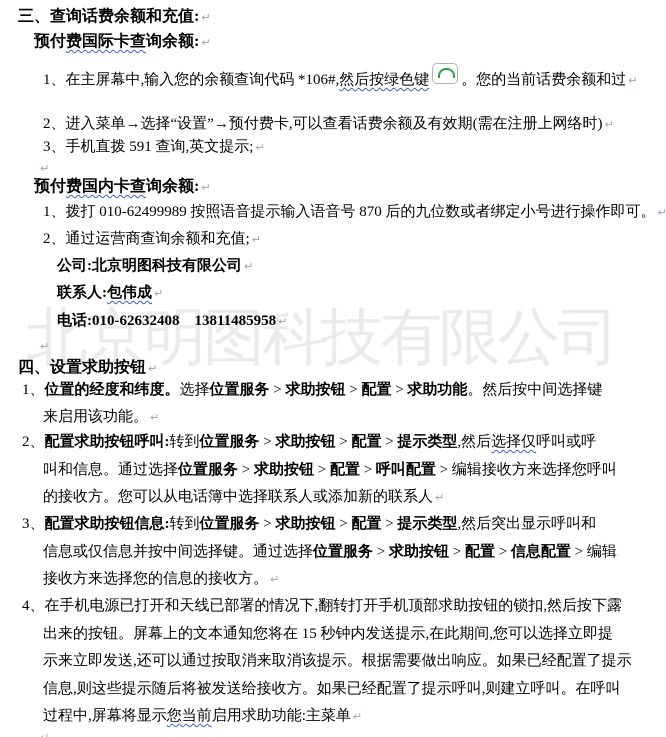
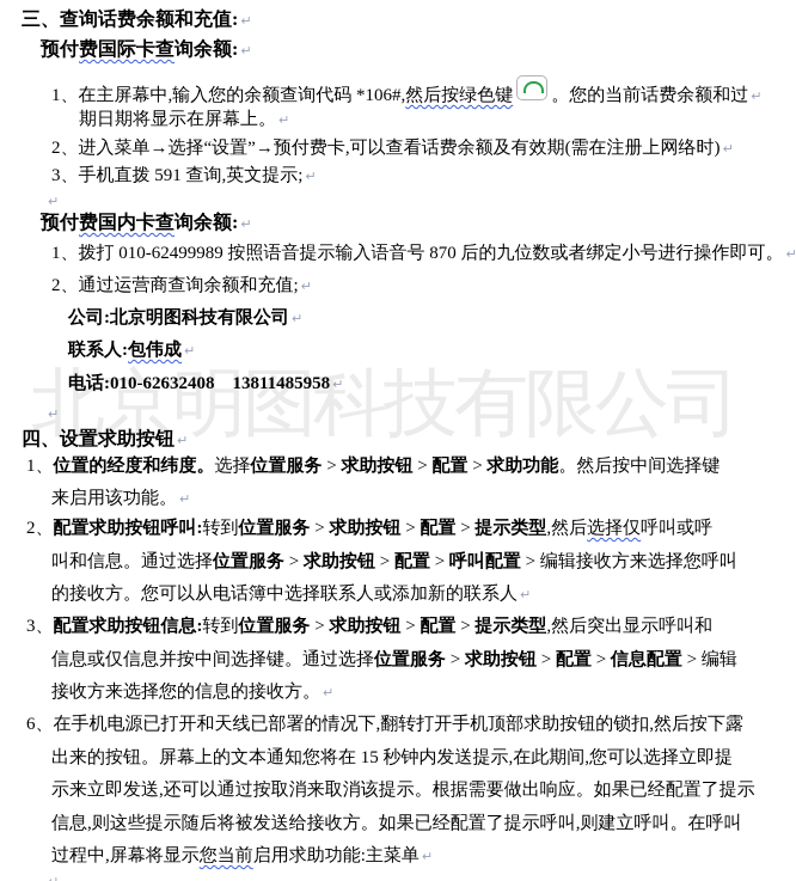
  北京明图科技有限公司
  三、查询话费余额和充值: ↵
  预付费国际卡查询余额: ↵
  1、在主屏幕中,输入您的余额查询代码 *106#,然后按绿色键 。您的当前话费余额和过 ↵
+ 期日期将显示在屏幕上。 ↵
  2、进入菜单→选择“设置”→预付费卡,可以查看话费余额及有效期(需在注册上网络时) ↵
  3、手机直拨 591 查询,英文提示; ↵
  ↵
  预付费国内卡查询余额: ↵
  1、拨打 010-62499989 按照语音提示输入语音号 870 后的九位数或者绑定小号进行操作即可。 ↵
  2、通过运营商查询余额和充值; ↵
  公司:北京明图科技有限公司 ↵
  联系人:包伟成 ↵
  电话:010-62632408 13811485958 ↵
  ↵
  四、设置求助按钮 ↵
  1、位置的经度和纬度。选择位置服务 > 求助按钮 > 配置 > 求助功能。然后按中间选择键
  来启用该功能。 ↵
  2、配置求助按钮呼叫:转到位置服务 > 求助按钮 > 配置 > 提示类型,然后选择仅呼叫或呼
  叫和信息。通过选择位置服务 > 求助按钮 > 配置 > 呼叫配置 > 编辑接收方来选择您呼叫
  的接收方。您可以从电话簿中选择联系人或添加新的联系人 ↵
  3、配置求助按钮信息:转到位置服务 > 求助按钮 > 配置 > 提示类型,然后突出显示呼叫和
  信息或仅信息并按中间选择键。通过选择位置服务 > 求助按钮 > 配置 > 信息配置 > 编辑
  接收方来选择您的信息的接收方。 ↵
- 4、在手机电源已打开和天线已部署的情况下,翻转打开手机顶部求助按钮的锁扣,然后按下露
+ 6、在手机电源已打开和天线已部署的情况下,翻转打开手机顶部求助按钮的锁扣,然后按下露
  出来的按钮。屏幕上的文本通知您将在 15 秒钟内发送提示,在此期间,您可以选择立即提
  示来立即发送,还可以通过按取消来取消该提示。根据需要做出响应。如果已经配置了提示
  信息,则这些提示随后将被发送给接收方。如果已经配置了提示呼叫,则建立呼叫。在呼叫
  过程中,屏幕将显示您当前启用求助功能:主菜单 ↵
